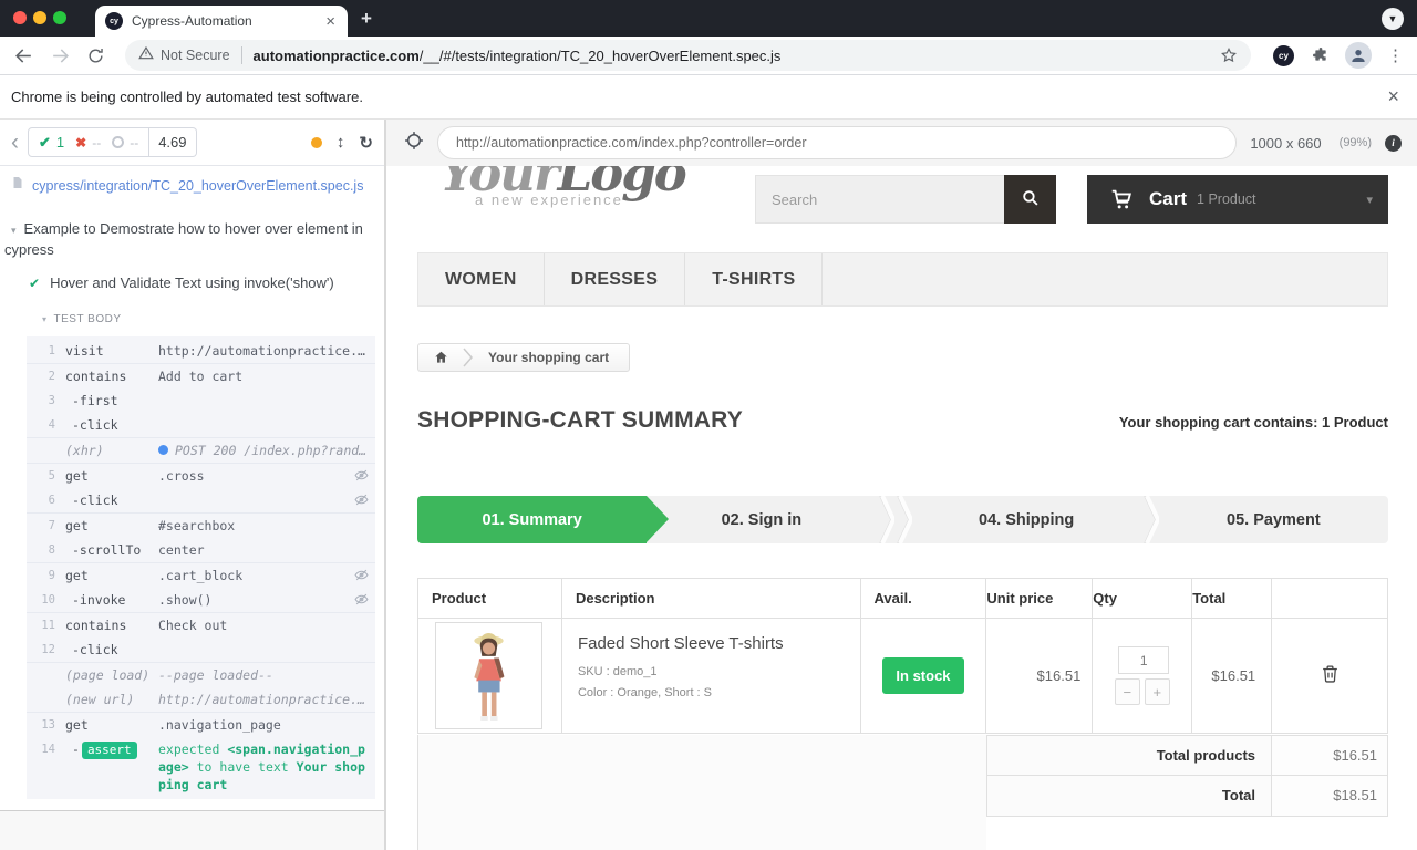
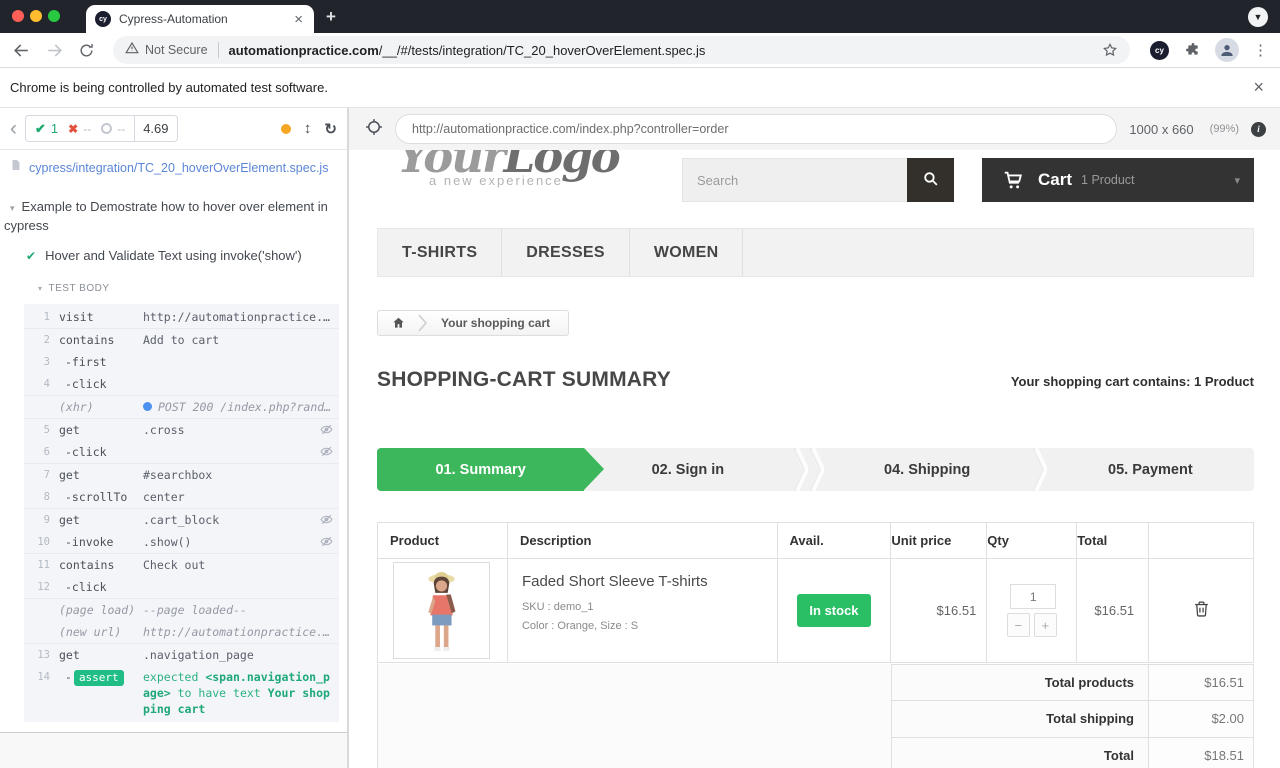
  Cypress-Automation
  ×
  +
  ▼
  Not Secure
  automationpractice.com
  /__/#/tests/integration/TC_20_hoverOverElement.spec.js
  cy
  ⋮
  Chrome is being controlled by automated test software.
  ×
  ‹
  ✔
  1
  ✖
  --
  --
  4.69
  ↕
  ↻
  cypress/integration/TC_20_hoverOverElement.spec.js
  ▾ Example to Demostrate how to hover over element in cypress
  ✔ Hover and Validate Text using invoke('show')
  ▾ TEST BODY
  1
  visit
  http://automationpractice.…
  2
  contains
  Add to cart
  3
  -first
  4
  -click
  (xhr)
  POST 200 /index.php?rand…
  5
  get
  .cross
  6
  -click
  7
  get
  #searchbox
  8
  -scrollTo
  center
  9
  get
  .cart_block
  10
  -invoke
  .show()
  11
  contains
  Check out
  12
  -click
  (page load)
  --page loaded--
  (new url)
  http://automationpractice.…
  13
  get
  .navigation_page
  14
  - assert
  expected <span.navigation_page> to have text Your shopping cart
  http://automationpractice.com/index.php?controller=order
  1000 x 660
  (99%)
  i
  YourLogo
  a new experience
  Search
  Cart
  1 Product
  ▾
- WOMEN
+ T-SHIRTS
  DRESSES
- T-SHIRTS
+ WOMEN
  Your shopping cart
  SHOPPING-CART SUMMARY
  Your shopping cart contains: 1 Product
  01. Summary
  02. Sign in
  04. Shipping
  05. Payment
  Product	Description	Avail.	Unit price	Qty	Total
- 	Faded Short Sleeve T-shirts SKU : demo_1 Color : Orange, Short : S	In stock	$16.51	1 − +	$16.51
+ 	Faded Short Sleeve T-shirts SKU : demo_1 Color : Orange, Size : S	In stock	$16.51	1 − +	$16.51
  Total products
  $16.51
+ Total shipping
+ $2.00
  Total
  $18.51
